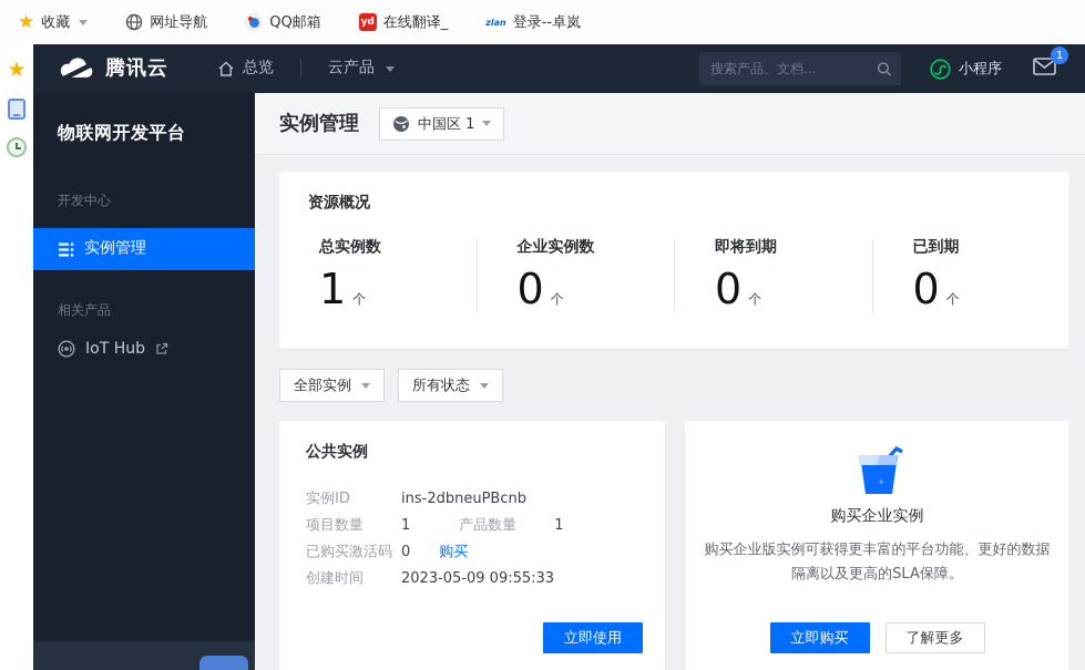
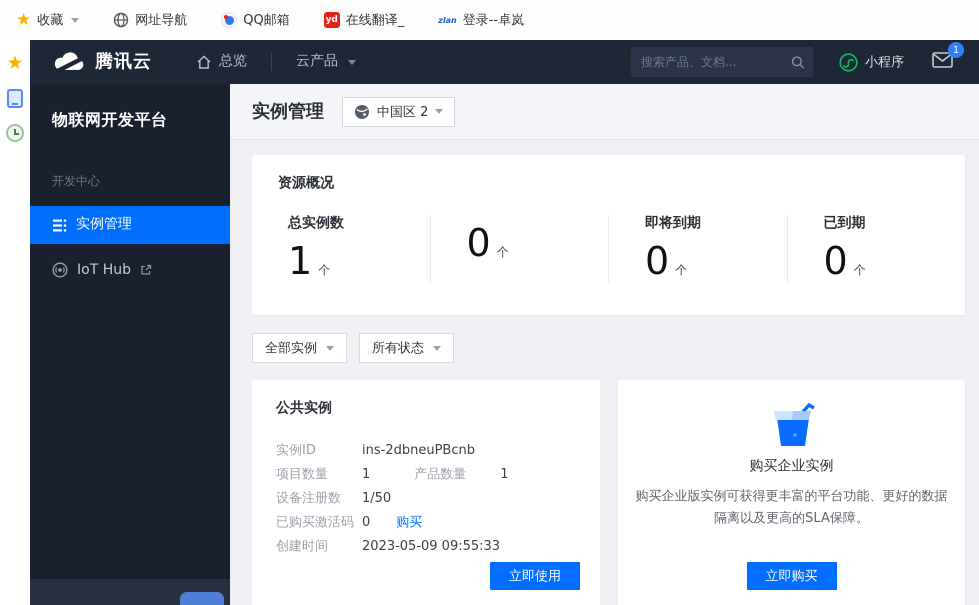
  ★
  收藏
  网址导航
  QQ邮箱
  yd
  在线翻译_
  zlan
  登录--卓岚
  ★
  腾讯云
  总览
  云产品
  搜索产品、文档...
  小程序
  1
  物联网开发平台
  开发中心
  实例管理
- 相关产品
  IoT Hub
  实例管理
- 中国区 1
+ 中国区 2
  资源概况
  总实例数
  1
  个
- 企业实例数
  0
  个
  即将到期
  0
  个
  已到期
  0
  个
  全部实例
  所有状态
  公共实例
  实例ID
  ins-2dbneuPBcnb
  项目数量
  1
  产品数量
  1
+ 设备注册数
+ 1/50
  已购买激活码
  0
  购买
  创建时间
  2023-05-09 09:55:33
  立即使用
  购买企业实例
  购买企业版实例可获得更丰富的平台功能、更好的数据隔离以及更高的SLA保障。
  立即购买
- 了解更多
